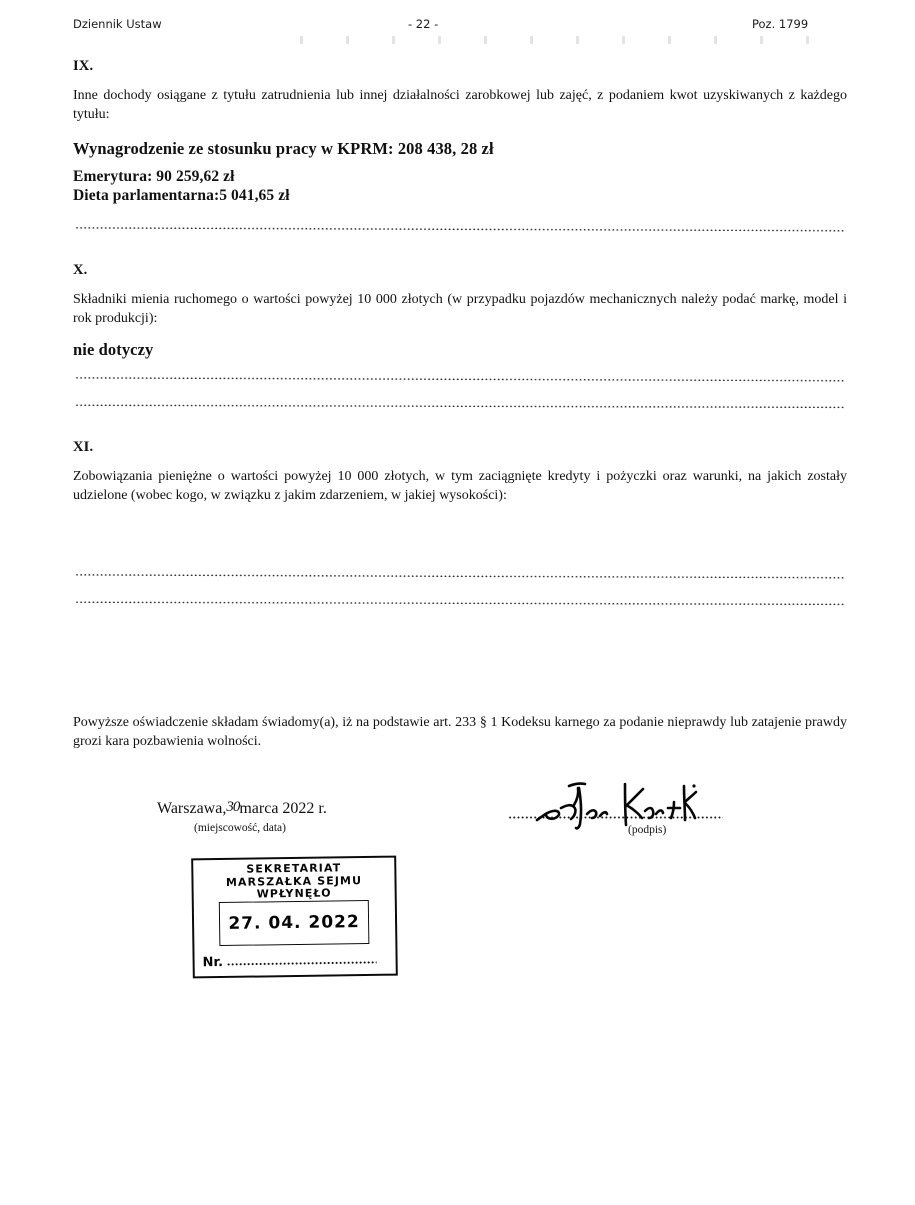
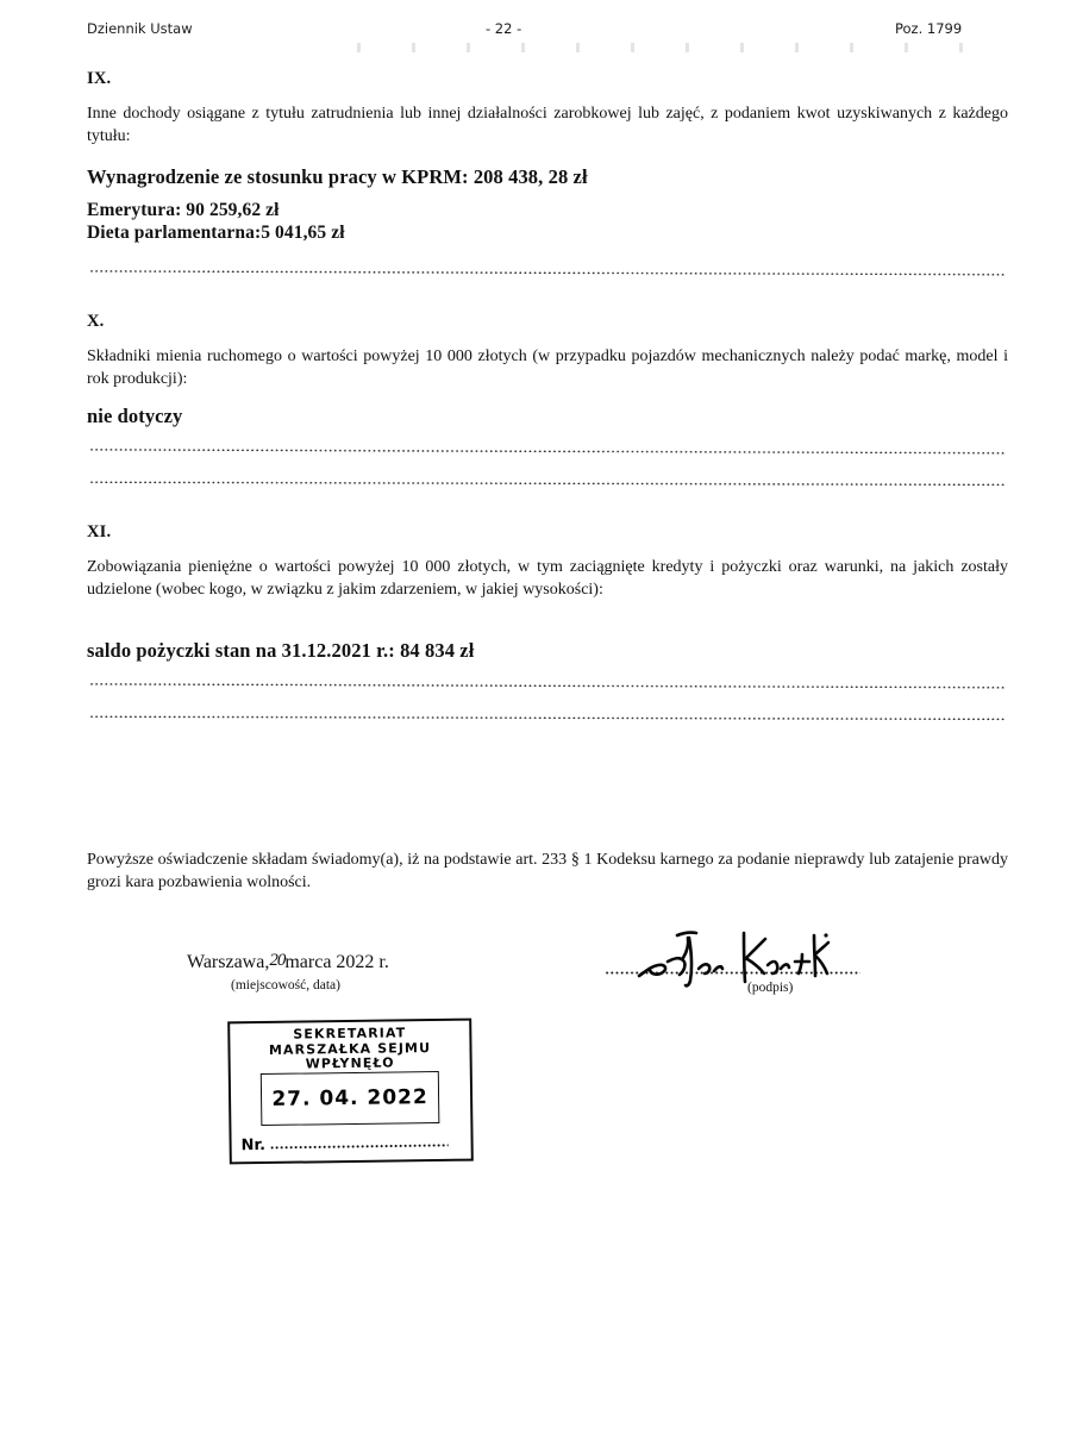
  Dziennik Ustaw
  - 22 -
  Poz. 1799
  IX.
  Inne dochody osiągane z tytułu zatrudnienia lub innej działalności zarobkowej lub zajęć, z podaniem kwot uzyskiwanych z każdego tytułu:
  Wynagrodzenie ze stosunku pracy w KPRM: 208 438, 28 zł
  Emerytura: 90 259,62 zł
  Dieta parlamentarna:5 041,65 zł
  X.
  Składniki mienia ruchomego o wartości powyżej 10 000 złotych (w przypadku pojazdów mechanicznych należy podać markę, model i rok produkcji):
  nie dotyczy
  XI.
  Zobowiązania pieniężne o wartości powyżej 10 000 złotych, w tym zaciągnięte kredyty i pożyczki oraz warunki, na jakich zostały udzielone (wobec kogo, w związku z jakim zdarzeniem, w jakiej wysokości):
+ saldo pożyczki stan na 31.12.2021 r.: 84 834 zł
  Powyższe oświadczenie składam świadomy(a), iż na podstawie art. 233 § 1 Kodeksu karnego za podanie nieprawdy lub zatajenie prawdy grozi kara pozbawienia wolności.
- Warszawa,30marca 2022 r.
+ Warszawa,20marca 2022 r.
  (miejscowość, data)
  (podpis)
  SEKRETARIAT
  MARSZAŁKA SEJMU
  WPŁYNĘŁO
  27. 04. 2022
  Nr.
